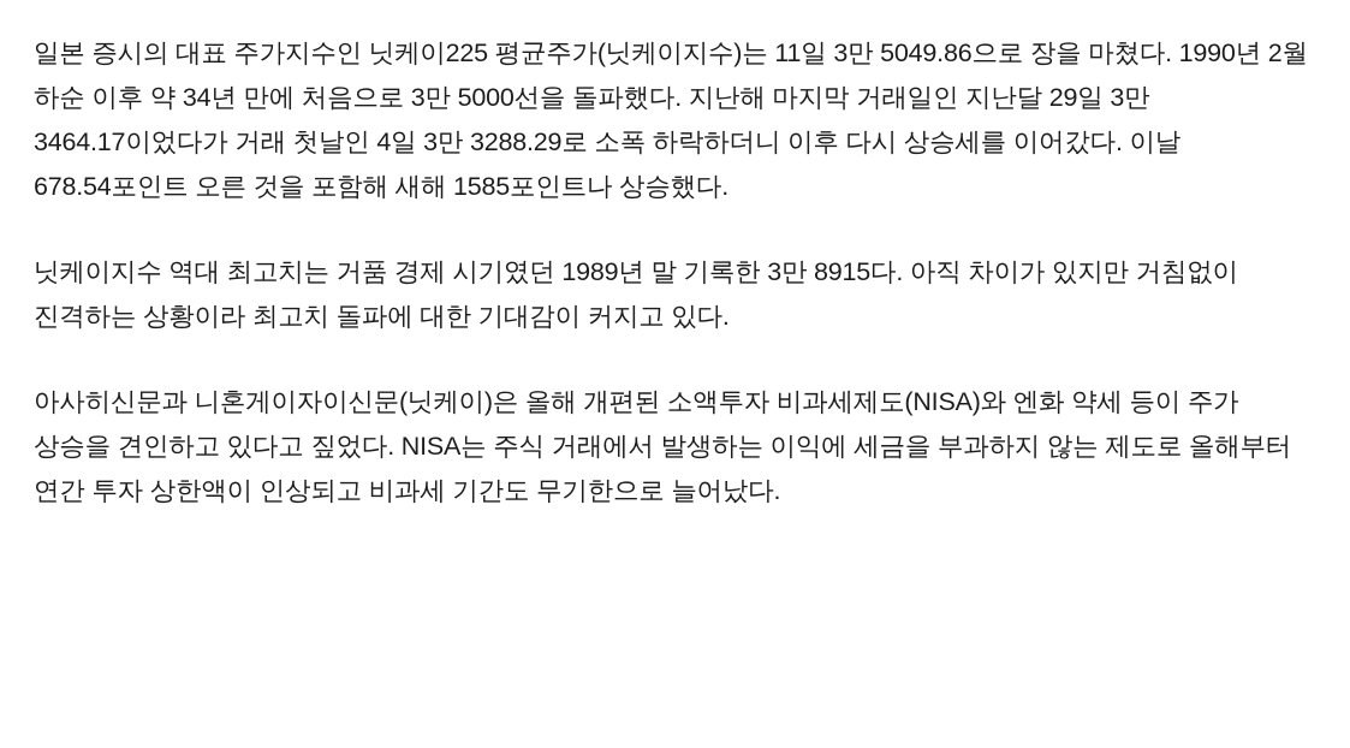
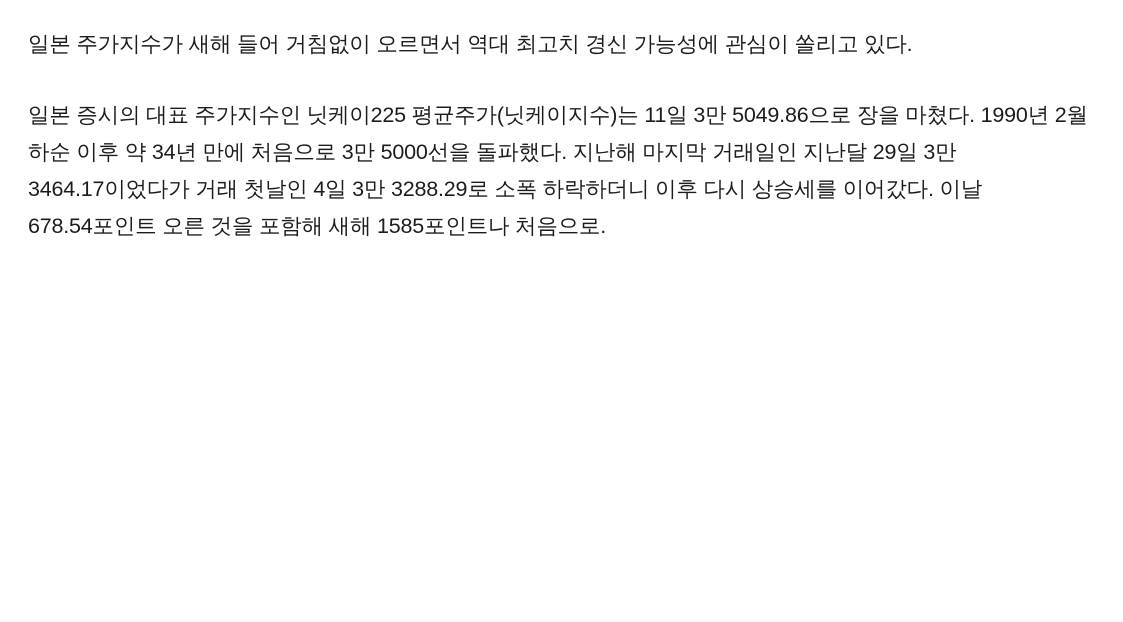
+ 일본 주가지수가 새해 들어 거침없이 오르면서 역대 최고치 경신 가능성에 관심이 쏠리고 있다.
- 일본 증시의 대표 주가지수인 닛케이225 평균주가(닛케이지수)는 11일 3만 5049.86으로 장을 마쳤다. 1990년 2월 하순 이후 약 34년 만에 처음으로 3만 5000선을 돌파했다. 지난해 마지막 거래일인 지난달 29일 3만 3464.17이었다가 거래 첫날인 4일 3만 3288.29로 소폭 하락하더니 이후 다시 상승세를 이어갔다. 이날 678.54포인트 오른 것을 포함해 새해 1585포인트나 상승했다.
+ 일본 증시의 대표 주가지수인 닛케이225 평균주가(닛케이지수)는 11일 3만 5049.86으로 장을 마쳤다. 1990년 2월 하순 이후 약 34년 만에 처음으로 3만 5000선을 돌파했다. 지난해 마지막 거래일인 지난달 29일 3만 3464.17이었다가 거래 첫날인 4일 3만 3288.29로 소폭 하락하더니 이후 다시 상승세를 이어갔다. 이날 678.54포인트 오른 것을 포함해 새해 1585포인트나 처음으로.
- 닛케이지수 역대 최고치는 거품 경제 시기였던 1989년 말 기록한 3만 8915다. 아직 차이가 있지만 거침없이 진격하는 상황이라 최고치 돌파에 대한 기대감이 커지고 있다.
- 아사히신문과 니혼게이자이신문(닛케이)은 올해 개편된 소액투자 비과세제도(NISA)와 엔화 약세 등이 주가 상승을 견인하고 있다고 짚었다. NISA는 주식 거래에서 발생하는 이익에 세금을 부과하지 않는 제도로 올해부터 연간 투자 상한액이 인상되고 비과세 기간도 무기한으로 늘어났다.
